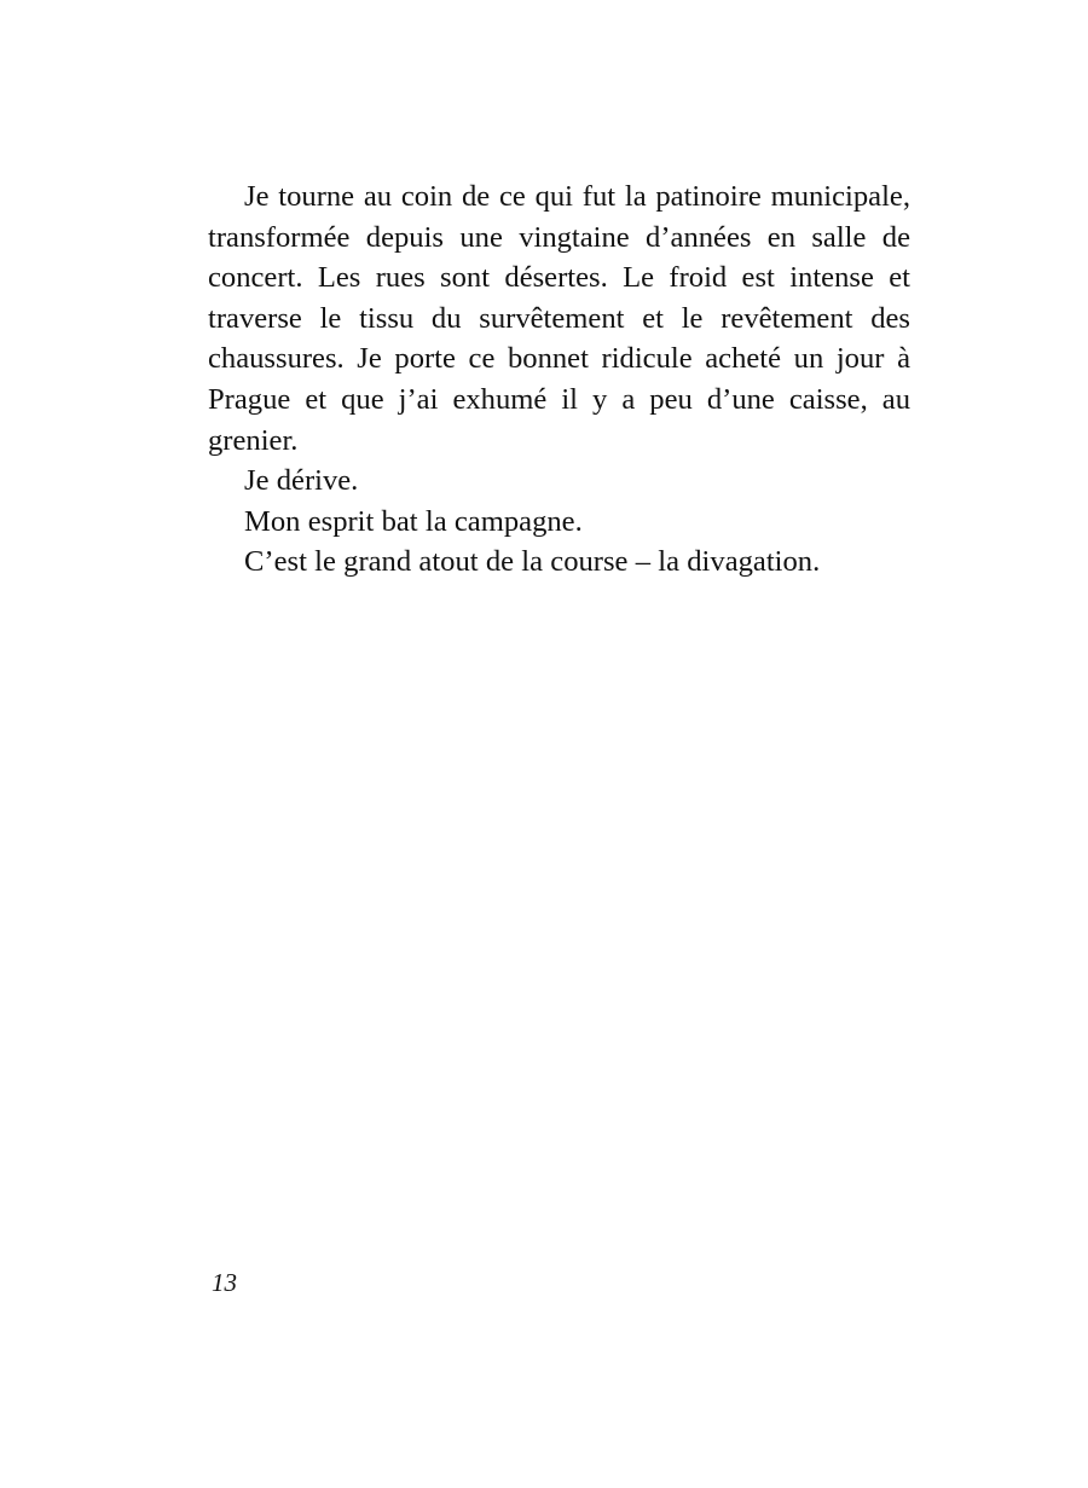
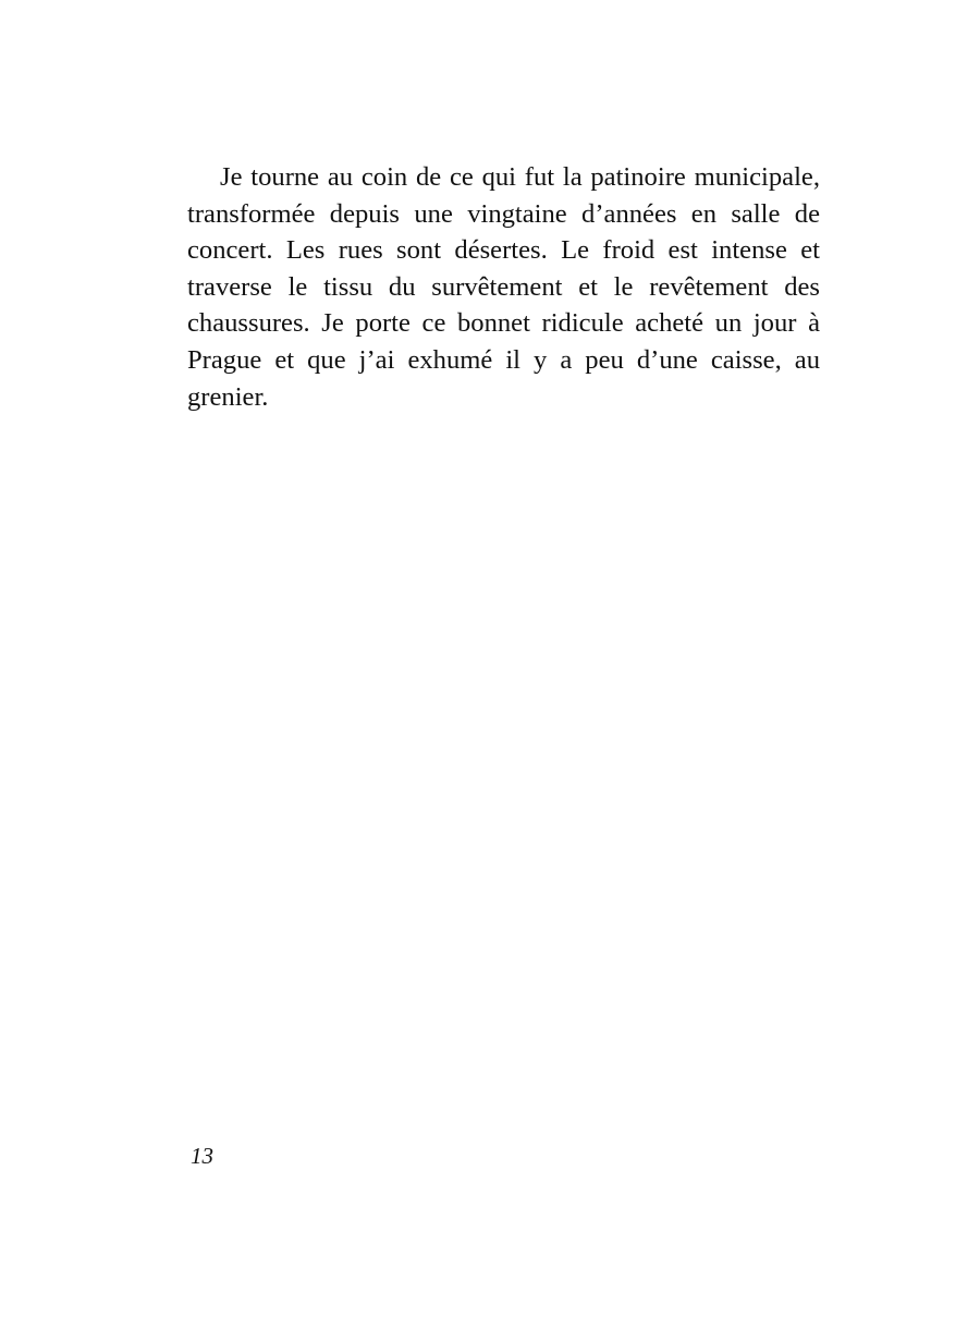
  Je tourne au coin de ce qui fut la patinoire municipale, transformée depuis une vingtaine d’années en salle de concert. Les rues sont désertes. Le froid est intense et traverse le tissu du survêtement et le revêtement des chaussures. Je porte ce bonnet ridicule acheté un jour à Prague et que j’ai exhumé il y a peu d’une caisse, au grenier.
- Je dérive.
- Mon esprit bat la campagne.
- C’est le grand atout de la course – la divagation.
  13
